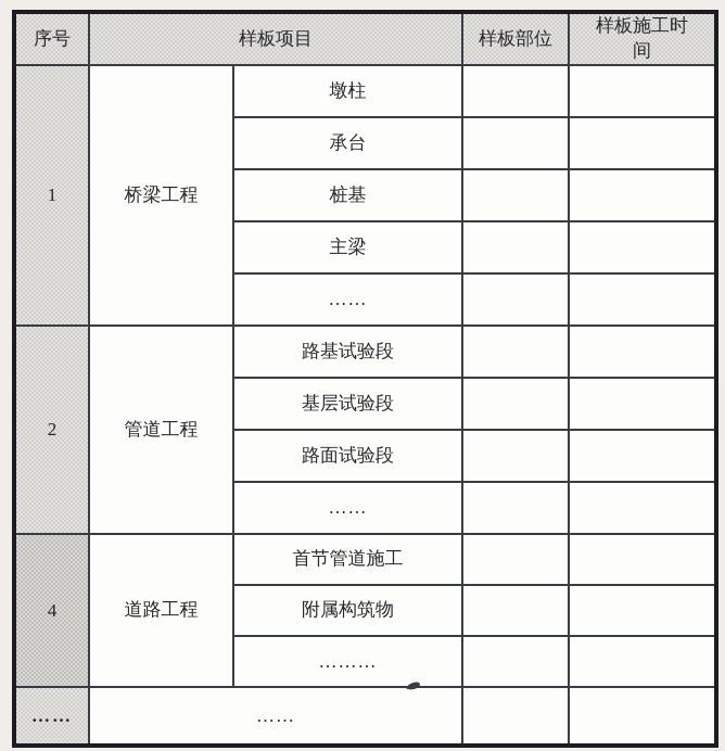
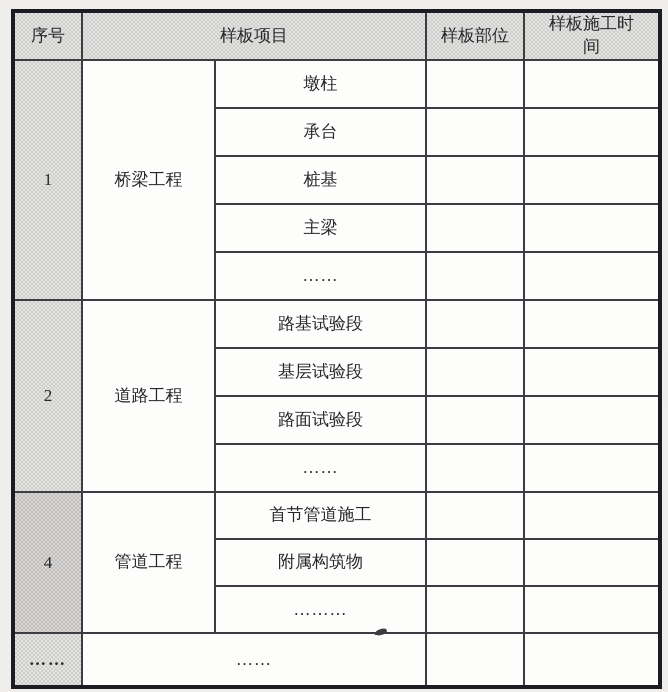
  序号	样板项目	样板部位	样板施工时间
  1	桥梁工程	墩柱
  承台
  桩基
  主梁
  ……
- 2	管道工程	路基试验段
+ 2	道路工程	路基试验段
  基层试验段
  路面试验段
  ……
- 4	道路工程	首节管道施工
+ 4	管道工程	首节管道施工
  附属构筑物
  ………
  ……	……
